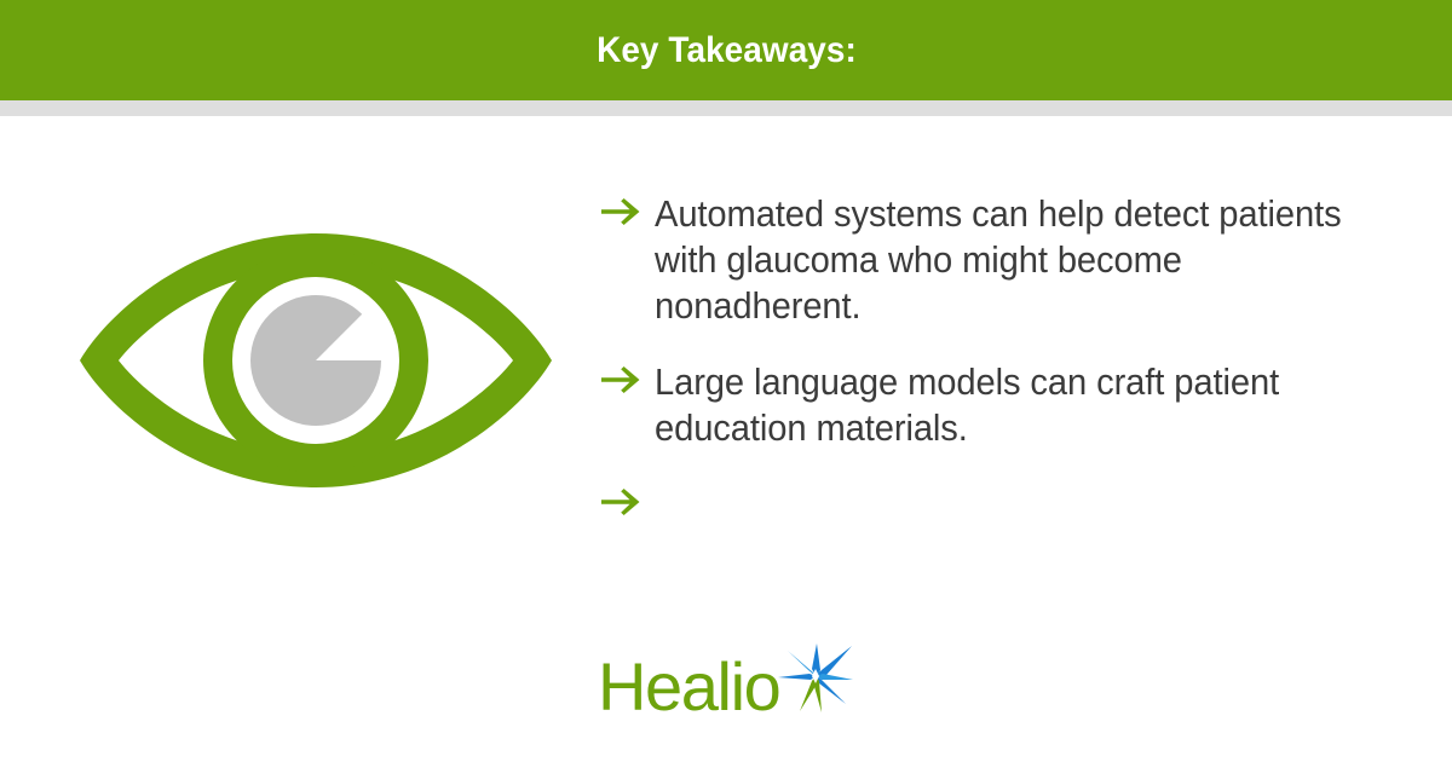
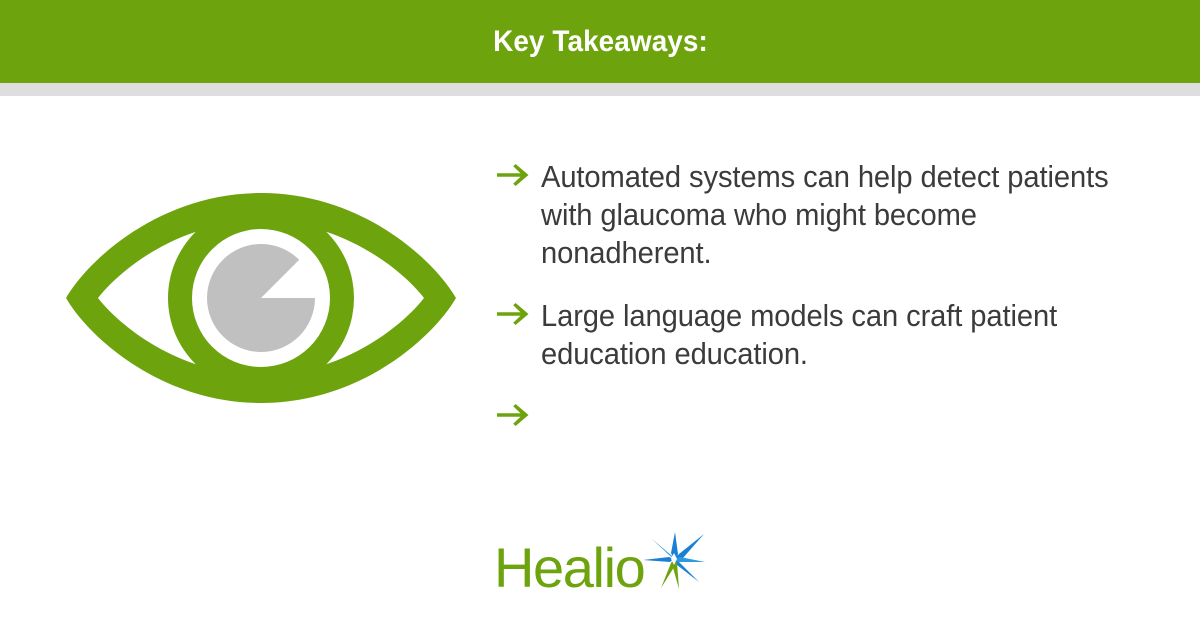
  Key Takeaways:
  Automated systems can help detect patients with glaucoma who might become nonadherent.
- Large language models can craft patient education materials.
+ Large language models can craft patient education education.
  Healio
